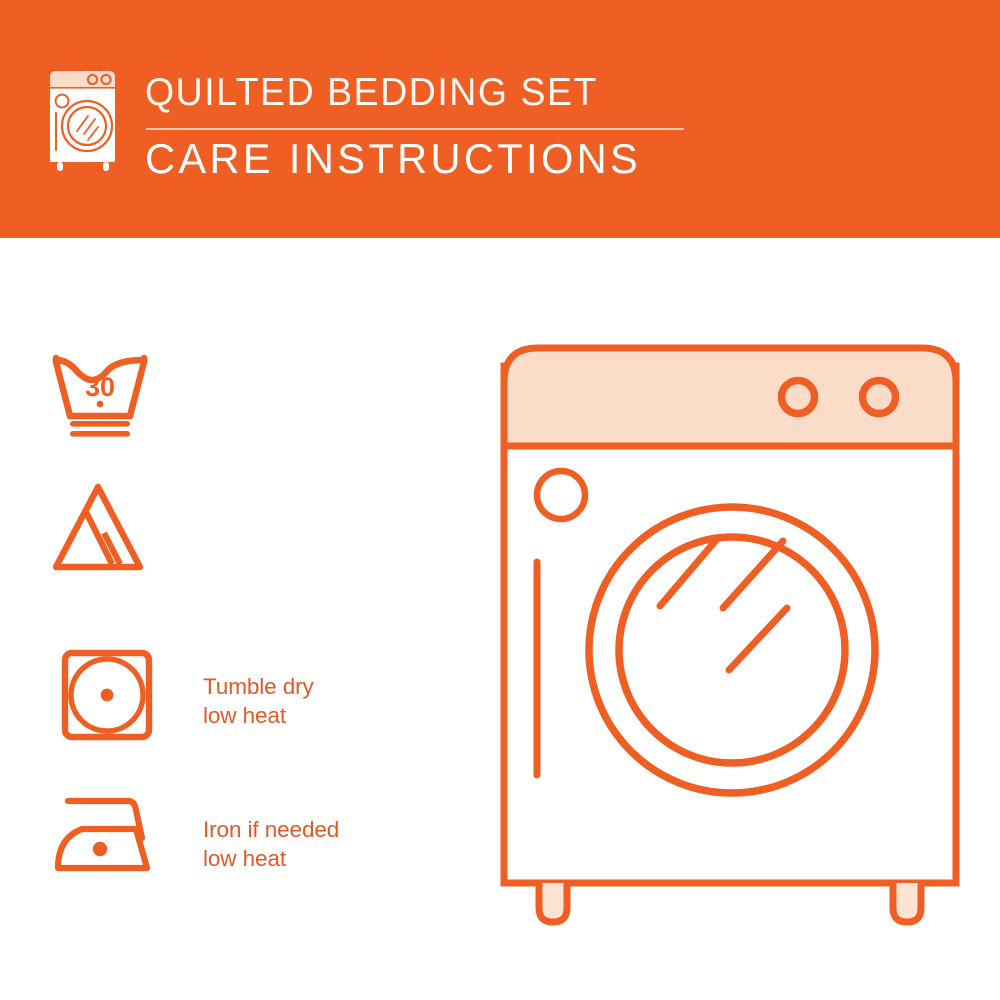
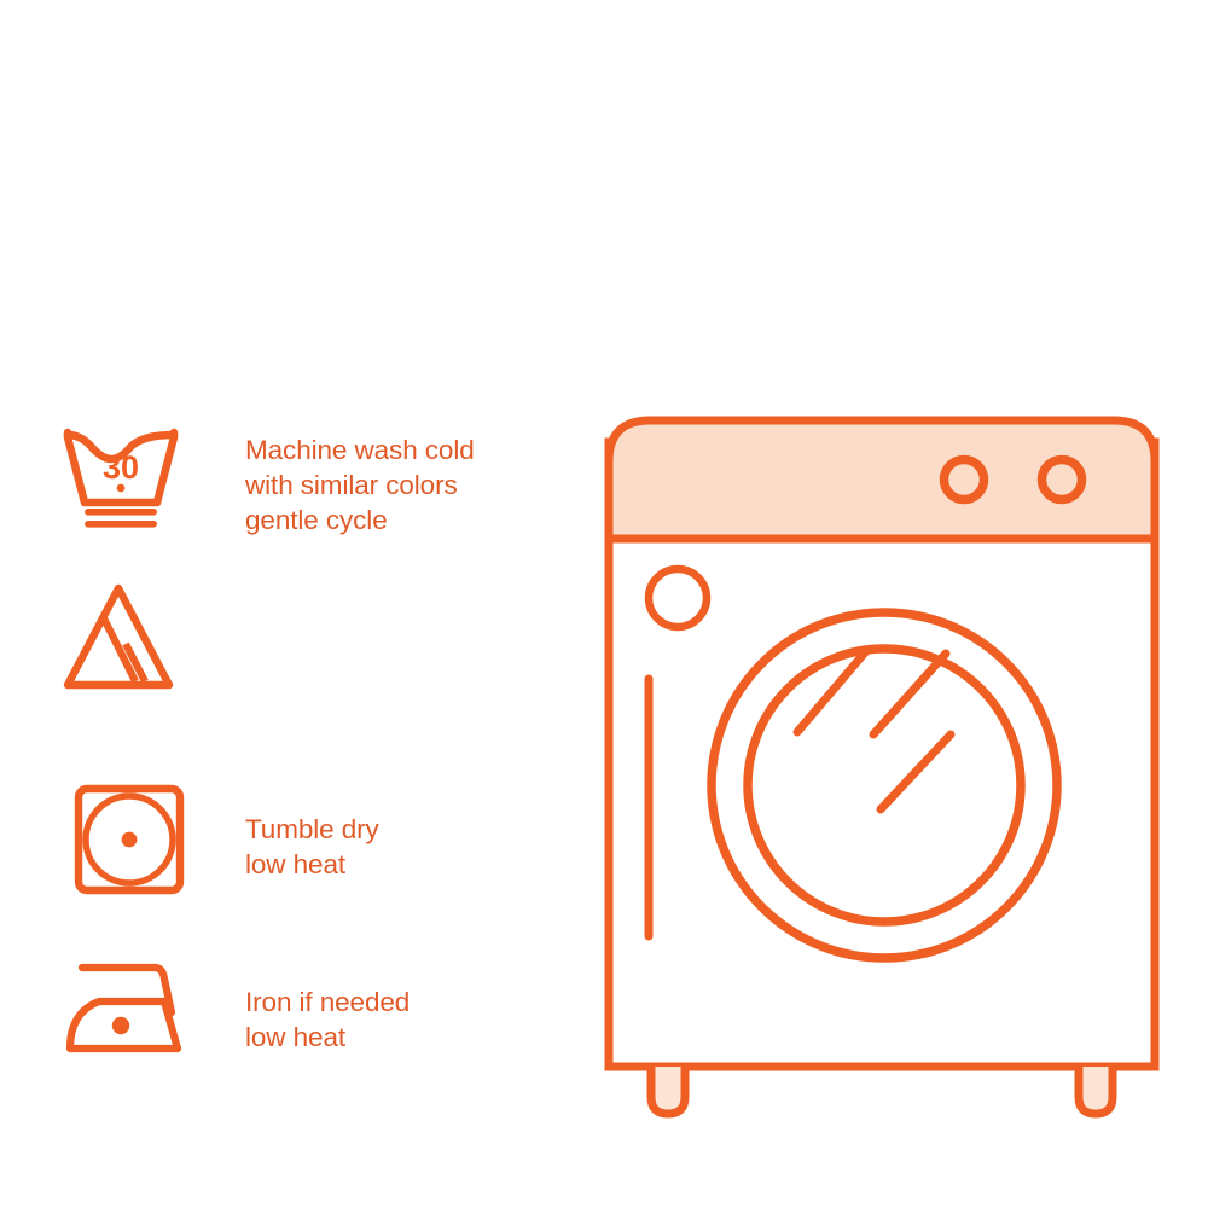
- QUILTED BEDDING SET
- CARE INSTRUCTIONS
  30
+ Machine wash cold
+ with similar colors
+ gentle cycle
  Tumble dry
  low heat
  Iron if needed
  low heat
